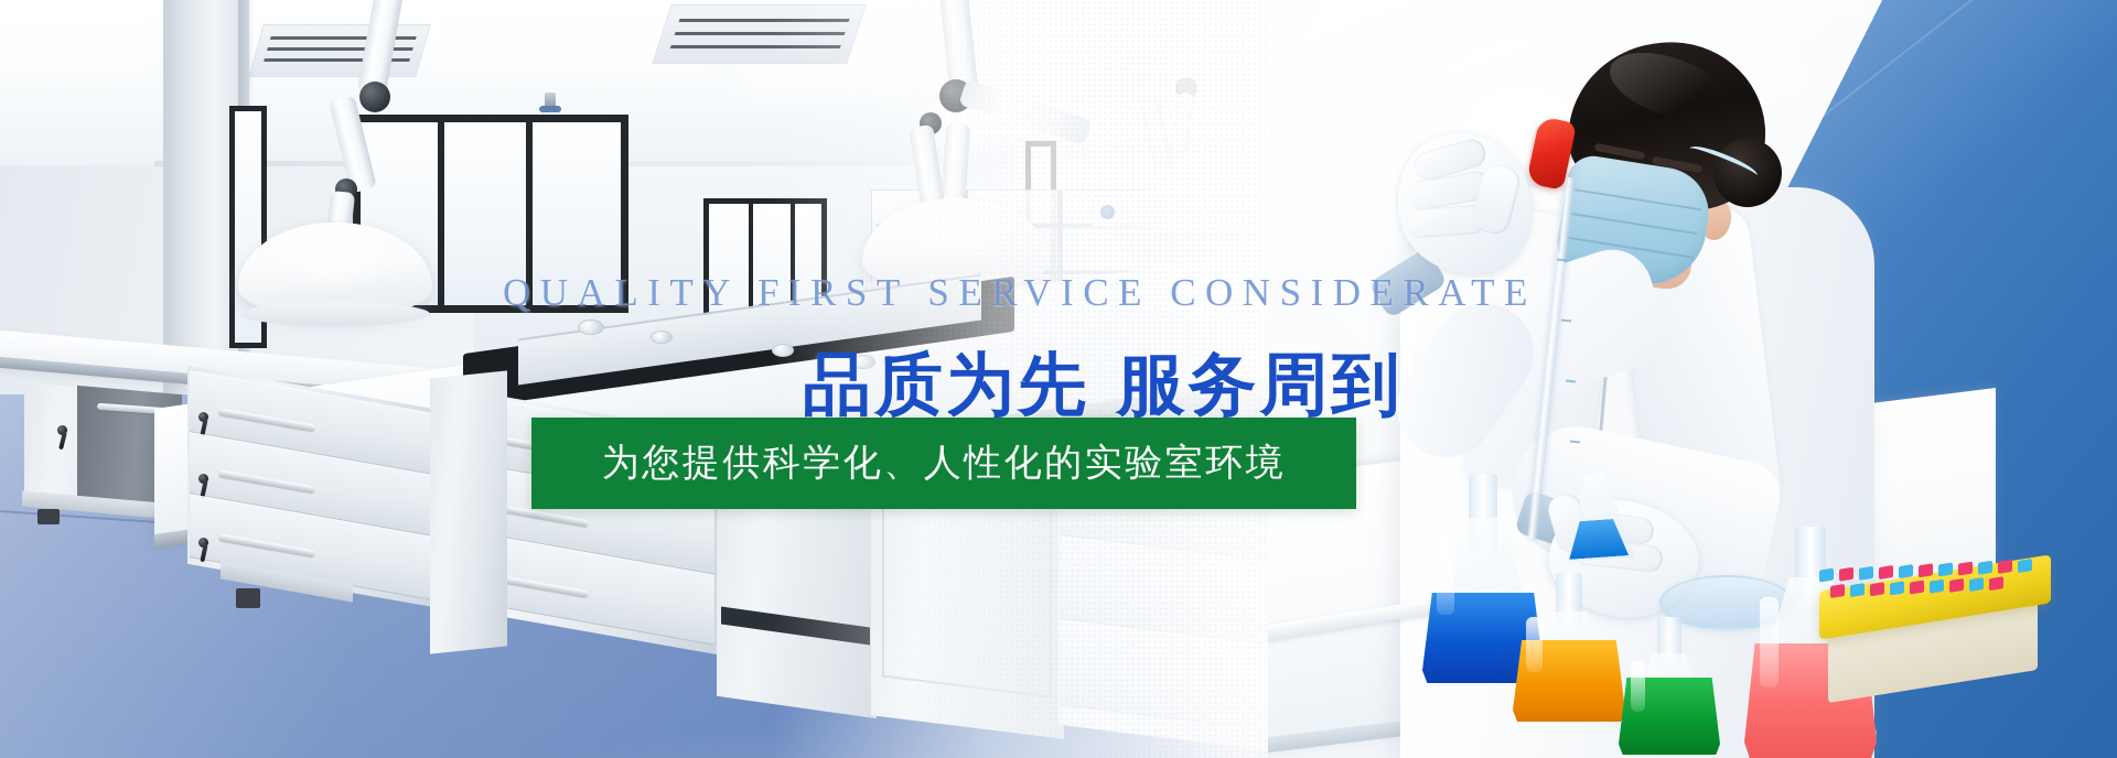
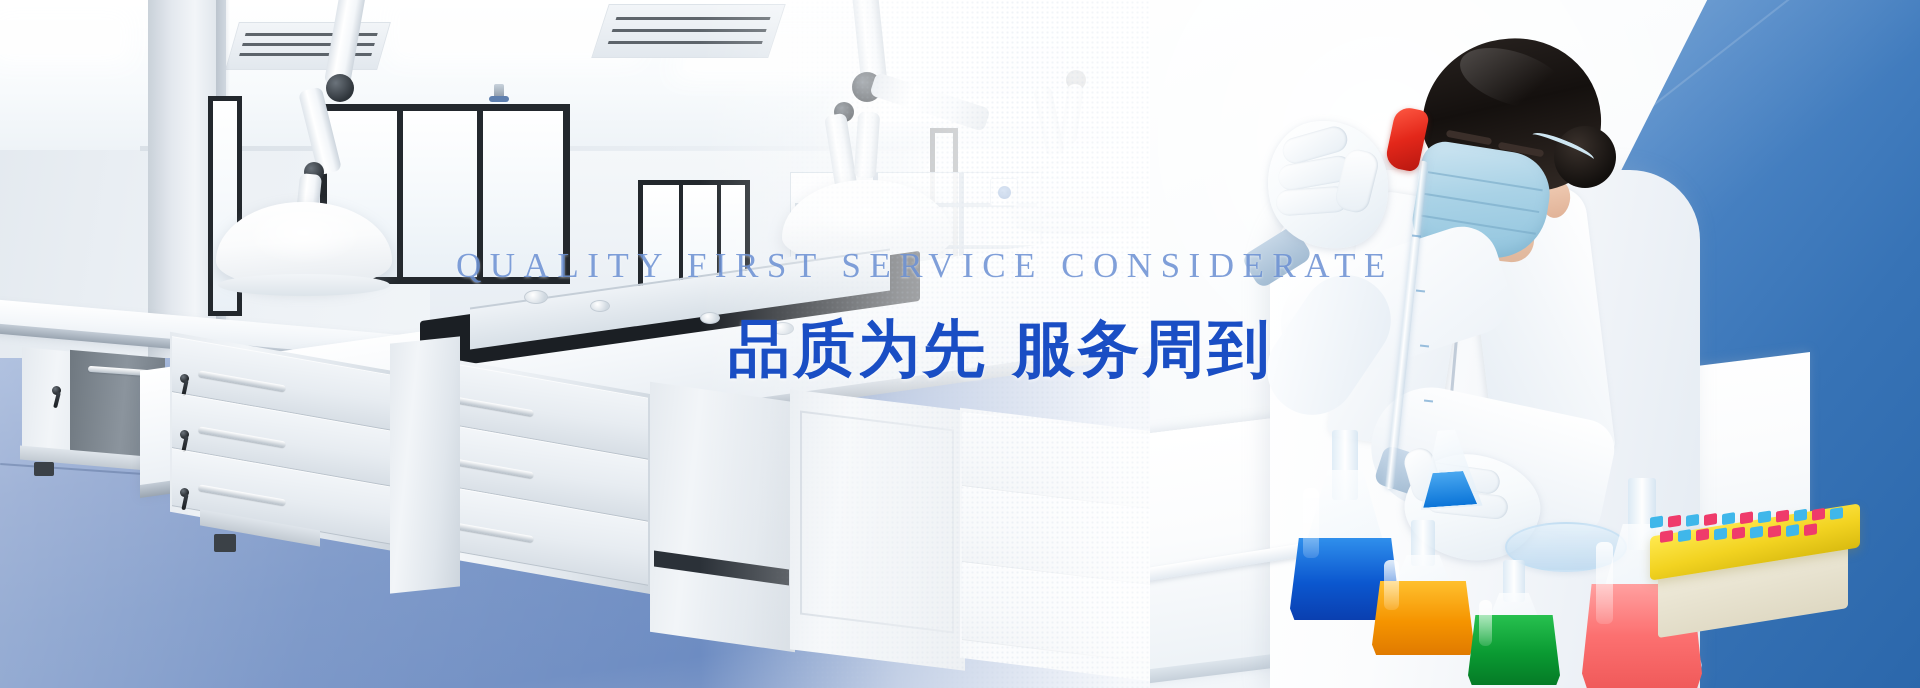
  QUALITY FIRST SERVICE CONSIDERATE
  品质为先 服务周到
- 为您提供科学化、人性化的实验室环境
